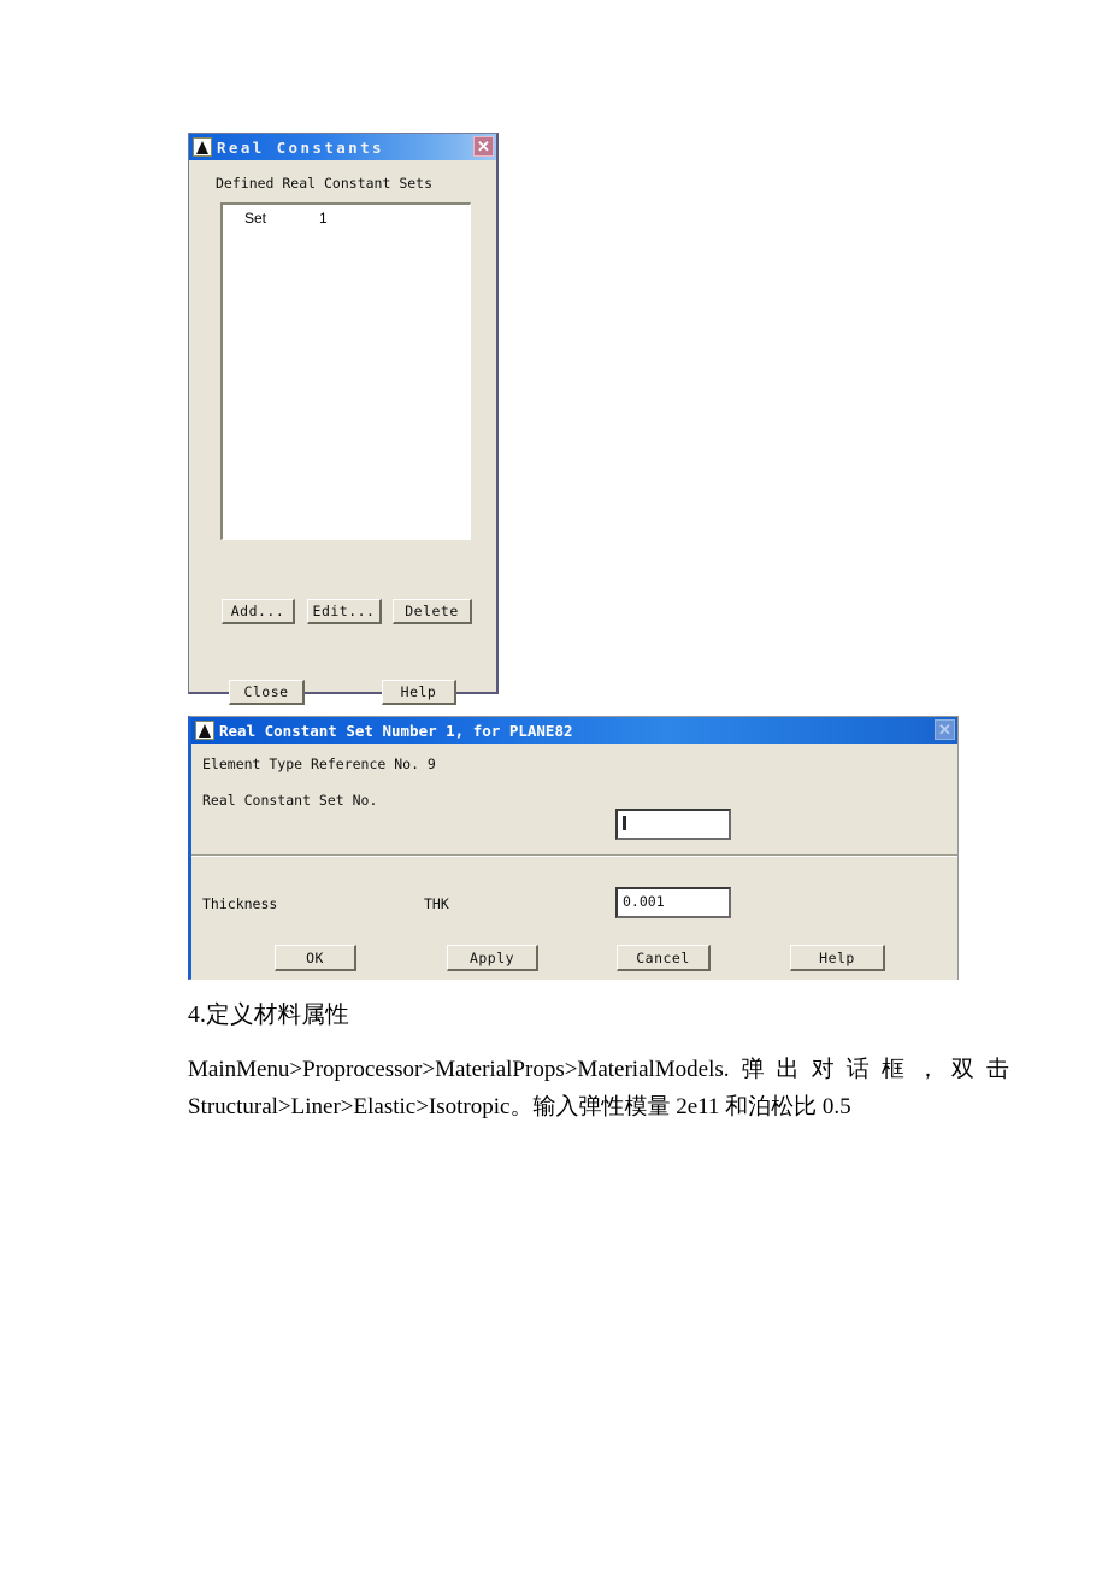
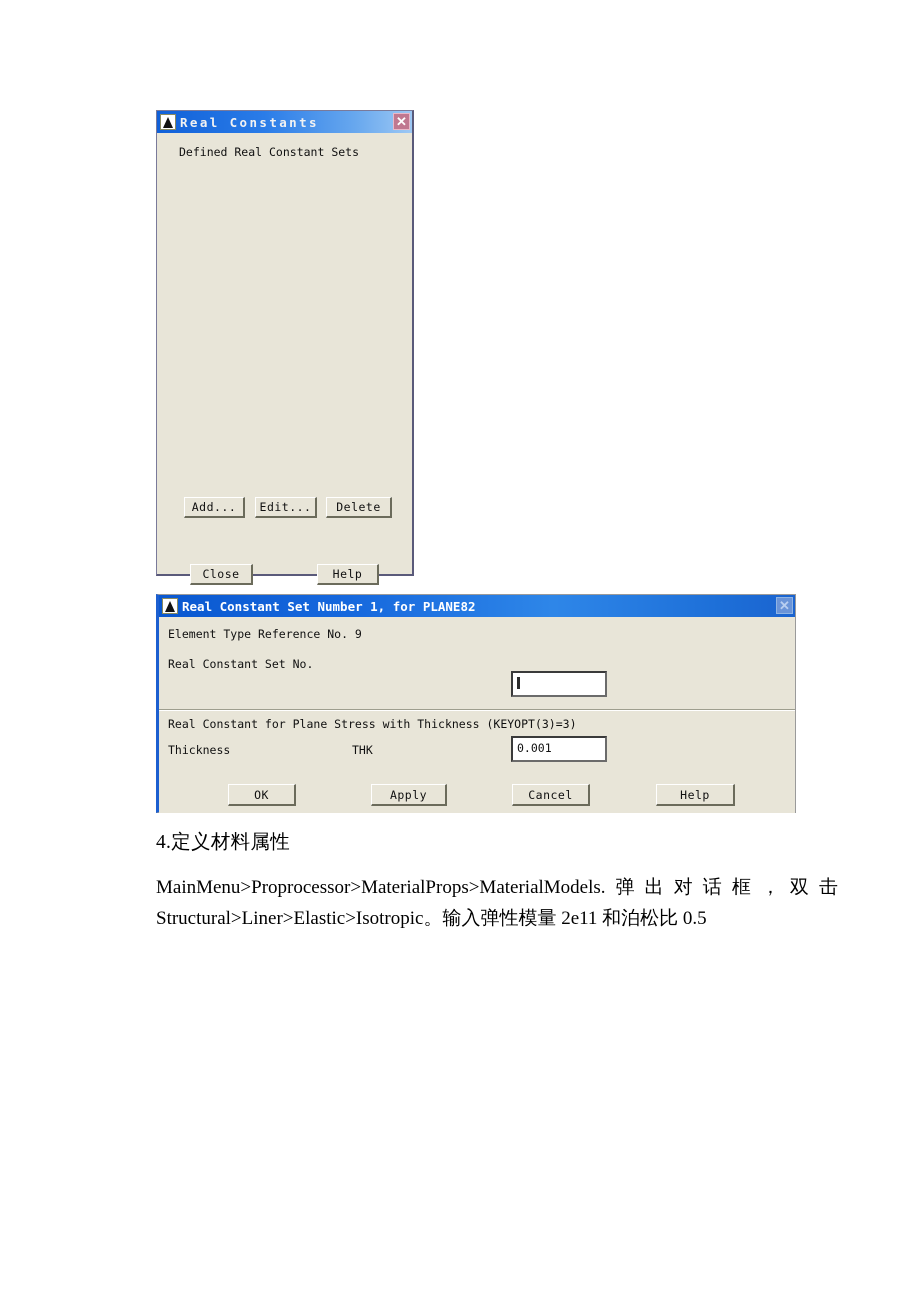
  Real Constants
  ✕
  Defined Real Constant Sets
- Set
- 1
  Add...
  Edit...
  Delete
  Close
  Help
  Real Constant Set Number 1, for PLANE82
  ✕
  Element Type Reference No. 9
  Real Constant Set No.
+ Real Constant for Plane Stress with Thickness (KEYOPT(3)=3)
  Thickness
  THK
  0.001
  OK
  Apply
  Cancel
  Help
  4.定义材料属性
  MainMenu>Proprocessor>MaterialProps>MaterialModels.弹出对话框，双击 Structural>Liner>Elastic>Isotropic。输入弹性模量 2e11 和泊松比 0.5
